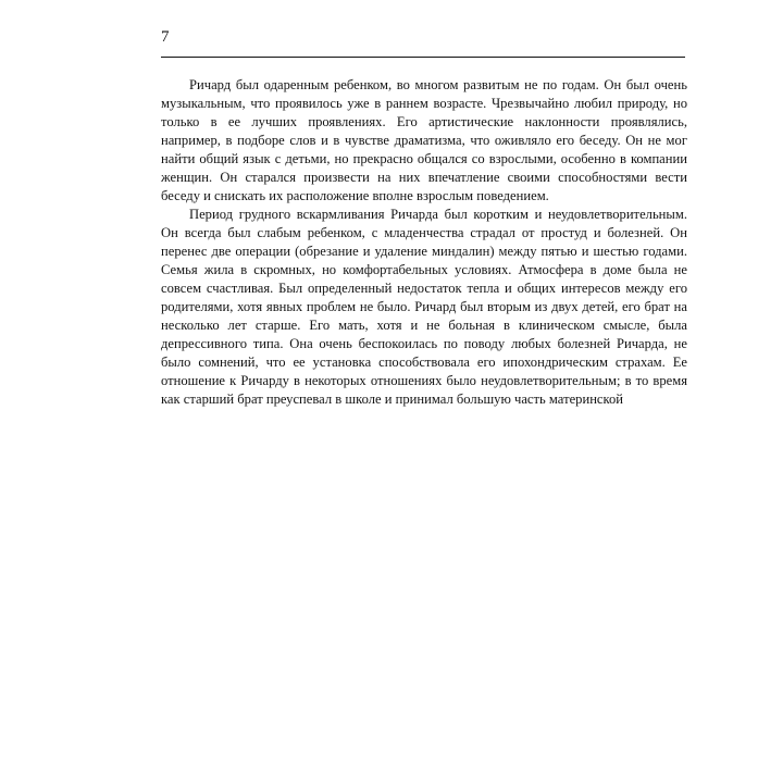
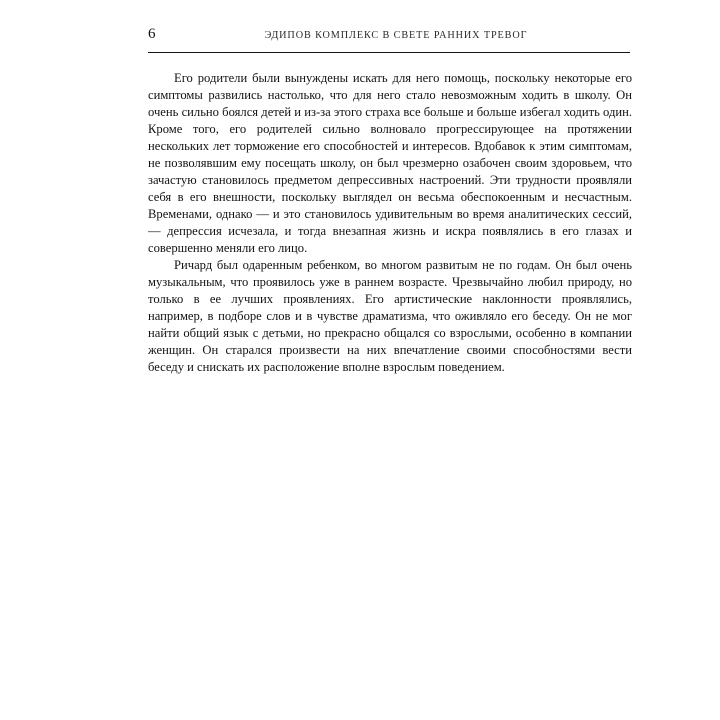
- 7
+ 6
+ ЭДИПОВ КОМПЛЕКС В СВЕТЕ РАННИХ ТРЕВОГ
+ Его родители были вынуждены искать для него помощь, поскольку некоторые его симптомы развились настолько, что для него стало невозможным ходить в школу. Он очень сильно боялся детей и из-за этого страха все больше и больше избегал ходить один. Кроме того, его родителей сильно волновало прогрессирующее на протяжении нескольких лет торможение его способностей и интересов. Вдобавок к этим симптомам, не позволявшим ему посещать школу, он был чрезмерно озабочен своим здоровьем, что зачастую становилось предметом депрессивных настроений. Эти трудности проявляли себя в его внешности, поскольку выглядел он весьма обеспокоенным и несчастным. Временами, однако — и это становилось удивительным во время аналитических сессий, — депрессия исчезала, и тогда внезапная жизнь и искра появлялись в его глазах и совершенно меняли его лицо.
  Ричард был одаренным ребенком, во многом развитым не по годам. Он был очень музыкальным, что проявилось уже в раннем возрасте. Чрезвычайно любил природу, но только в ее лучших проявлениях. Его артистические наклонности проявлялись, например, в подборе слов и в чувстве драматизма, что оживляло его беседу. Он не мог найти общий язык с детьми, но прекрасно общался со взрослыми, особенно в компании женщин. Он старался произвести на них впечатление своими способностями вести беседу и снискать их расположение вполне взрослым поведением.
- Период грудного вскармливания Ричарда был коротким и неудовлетворительным. Он всегда был слабым ребенком, с младенчества страдал от простуд и болезней. Он перенес две операции (обрезание и удаление миндалин) между пятью и шестью годами. Семья жила в скромных, но комфортабельных условиях. Атмосфера в доме была не совсем счастливая. Был определенный недостаток тепла и общих интересов между его родителями, хотя явных проблем не было. Ричард был вторым из двух детей, его брат на несколько лет старше. Его мать, хотя и не больная в клиническом смысле, была депрессивного типа. Она очень беспокоилась по поводу любых болезней Ричарда, не было сомнений, что ее установка способствовала его ипохондрическим страхам. Ее отношение к Ричарду в некоторых отношениях было неудовлетворительным; в то время как старший брат преуспевал в школе и принимал большую часть материнской
